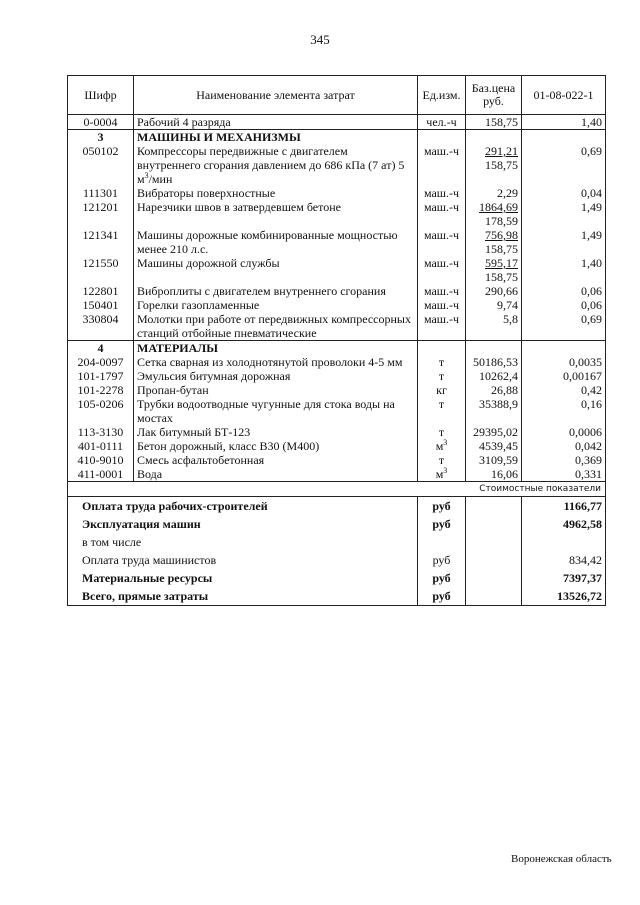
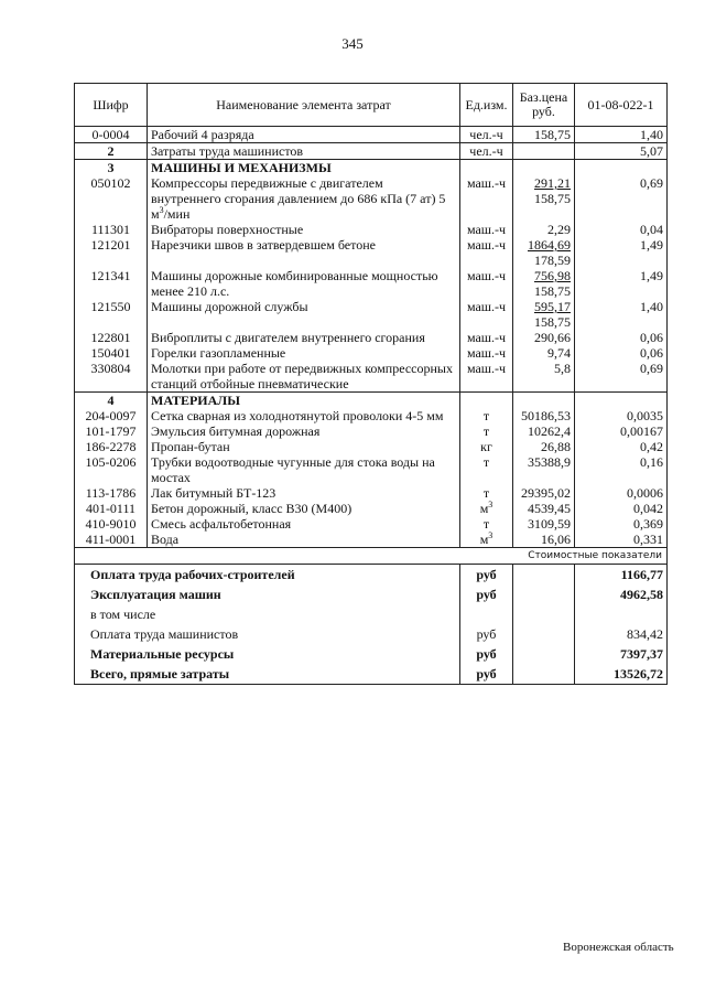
  345
  Шифр	Наименование элемента затрат	Ед.изм.	Баз.ценаруб.	01-08-022-1
  0-0004	Рабочий 4 разряда	чел.-ч	158,75	1,40
+ 2	Затраты труда машинистов	чел.-ч		5,07
  3	МАШИНЫ И МЕХАНИЗМЫ
  050102	Компрессоры передвижные с двигателем внутреннего сгорания давлением до 686 кПа (7 ат) 5 м3/мин	маш.-ч	291,21158,75	0,69
  111301	Вибраторы поверхностные	маш.-ч	2,29	0,04
  121201	Нарезчики швов в затвердевшем бетоне	маш.-ч	1864,69178,59	1,49
  121341	Машины дорожные комбинированные мощностью менее 210 л.с.	маш.-ч	756,98158,75	1,49
  121550	Машины дорожной службы	маш.-ч	595,17158,75	1,40
  122801	Виброплиты с двигателем внутреннего сгорания	маш.-ч	290,66	0,06
  150401	Горелки газопламенные	маш.-ч	9,74	0,06
  330804	Молотки при работе от передвижных компрессорных станций отбойные пневматические	маш.-ч	5,8	0,69
  4	МАТЕРИАЛЫ
  204-0097	Сетка сварная из холоднотянутой проволоки 4-5 мм	т	50186,53	0,0035
  101-1797	Эмульсия битумная дорожная	т	10262,4	0,00167
- 101-2278	Пропан-бутан	кг	26,88	0,42
+ 186-2278	Пропан-бутан	кг	26,88	0,42
  105-0206	Трубки водоотводные чугунные для стока воды на мостах	т	35388,9	0,16
- 113-3130	Лак битумный БТ-123	т	29395,02	0,0006
+ 113-1786	Лак битумный БТ-123	т	29395,02	0,0006
  401-0111	Бетон дорожный, класс В30 (М400)	м3	4539,45	0,042
  410-9010	Смесь асфальтобетонная	т	3109,59	0,369
  411-0001	Вода	м3	16,06	0,331
  Стоимостные показатели
  Оплата труда рабочих-строителей	руб		1166,77
  Эксплуатация машин	руб		4962,58
  в том числе
  Оплата труда машинистов	руб		834,42
  Материальные ресурсы	руб		7397,37
  Всего, прямые затраты	руб		13526,72
  Воронежская область
